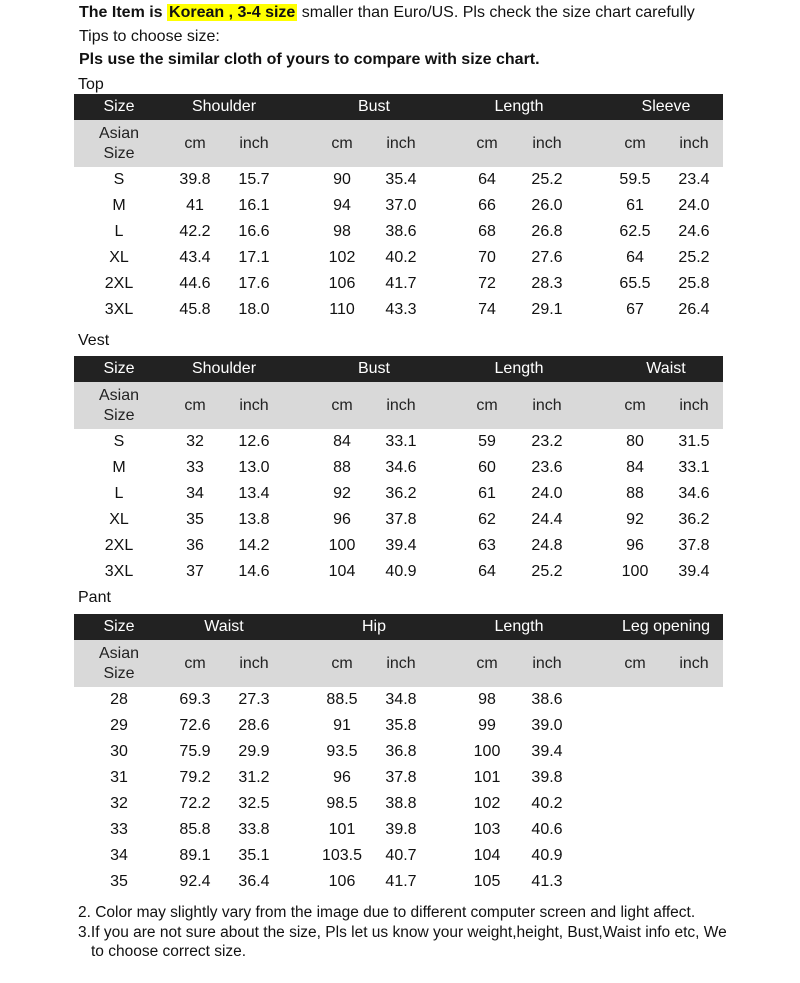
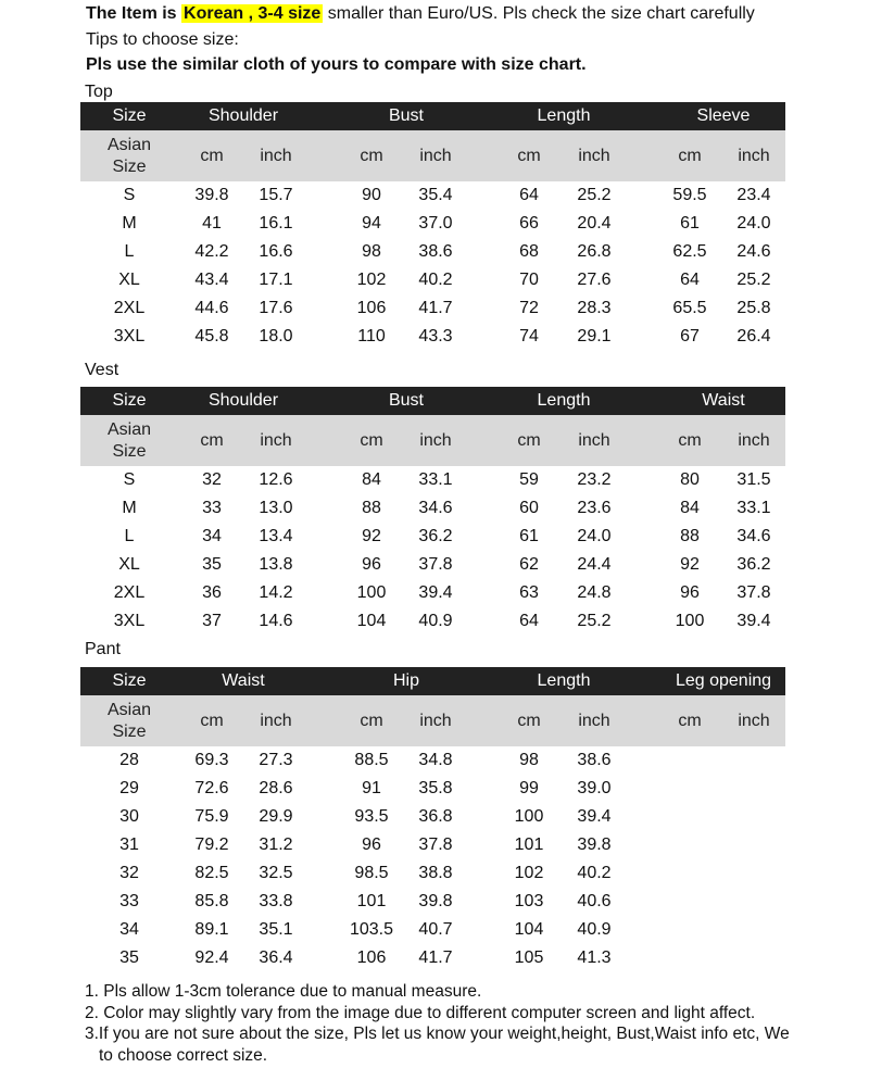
  The Item is Korean , 3-4 size smaller than Euro/US. Pls check the size chart carefully
  Tips to choose size:
  Pls use the similar cloth of yours to compare with size chart.
  Top
  Size
  Shoulder
  Bust
  Length
  Sleeve
  Asian
  Size
  cm
  inch
  cm
  inch
  cm
  inch
  cm
  inch
  S
  39.8
  15.7
  90
  35.4
  64
  25.2
  59.5
  23.4
  M
  41
  16.1
  94
  37.0
  66
- 26.0
+ 20.4
  61
  24.0
  L
  42.2
  16.6
  98
  38.6
  68
  26.8
  62.5
  24.6
  XL
  43.4
  17.1
  102
  40.2
  70
  27.6
  64
  25.2
  2XL
  44.6
  17.6
  106
  41.7
  72
  28.3
  65.5
  25.8
  3XL
  45.8
  18.0
  110
  43.3
  74
  29.1
  67
  26.4
  Vest
  Size
  Shoulder
  Bust
  Length
  Waist
  Asian
  Size
  cm
  inch
  cm
  inch
  cm
  inch
  cm
  inch
  S
  32
  12.6
  84
  33.1
  59
  23.2
  80
  31.5
  M
  33
  13.0
  88
  34.6
  60
  23.6
  84
  33.1
  L
  34
  13.4
  92
  36.2
  61
  24.0
  88
  34.6
  XL
  35
  13.8
  96
  37.8
  62
  24.4
  92
  36.2
  2XL
  36
  14.2
  100
  39.4
  63
  24.8
  96
  37.8
  3XL
  37
  14.6
  104
  40.9
  64
  25.2
  100
  39.4
  Pant
  Size
  Waist
  Hip
  Length
  Leg opening
  Asian
  Size
  cm
  inch
  cm
  inch
  cm
  inch
  cm
  inch
  28
  69.3
  27.3
  88.5
  34.8
  98
  38.6
  29
  72.6
  28.6
  91
  35.8
  99
  39.0
  30
  75.9
  29.9
  93.5
  36.8
  100
  39.4
  31
  79.2
  31.2
  96
  37.8
  101
  39.8
  32
- 72.2
+ 82.5
  32.5
  98.5
  38.8
  102
  40.2
  33
  85.8
  33.8
  101
  39.8
  103
  40.6
  34
  89.1
  35.1
  103.5
  40.7
  104
  40.9
  35
  92.4
  36.4
  106
  41.7
  105
  41.3
+ 1. Pls allow 1-3cm tolerance due to manual measure.
  2. Color may slightly vary from the image due to different computer screen and light affect.
  3.If you are not sure about the size, Pls let us know your weight,height, Bust,Waist info etc, We
  to choose correct size.
